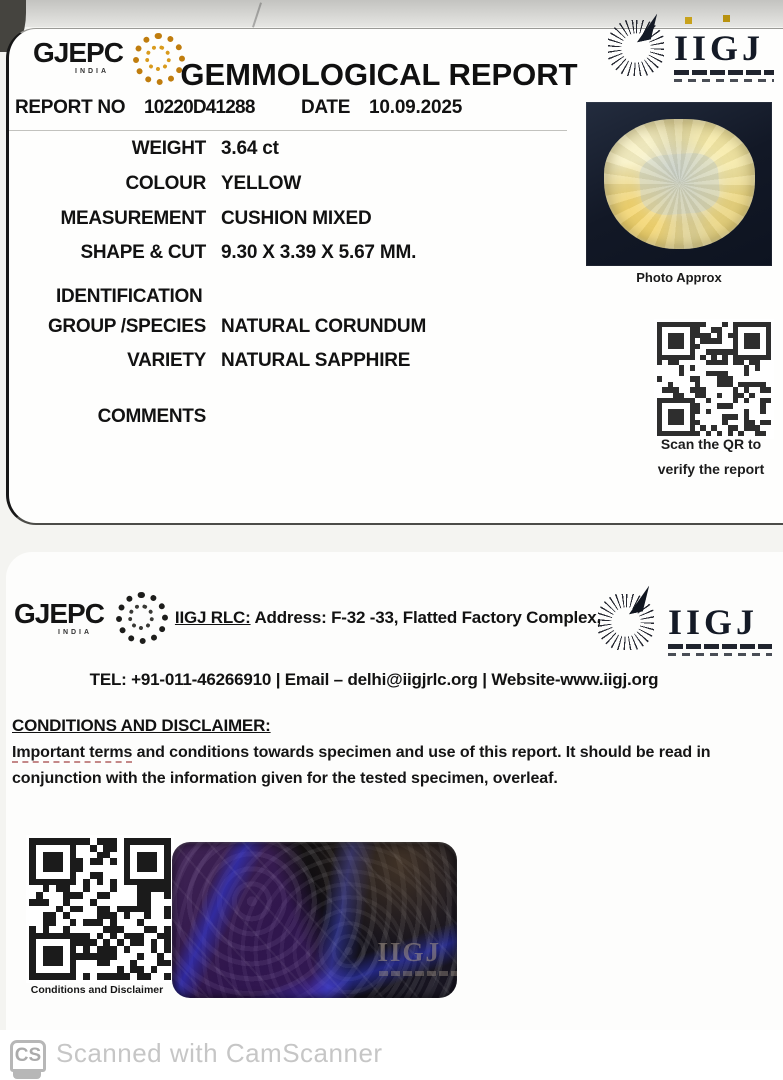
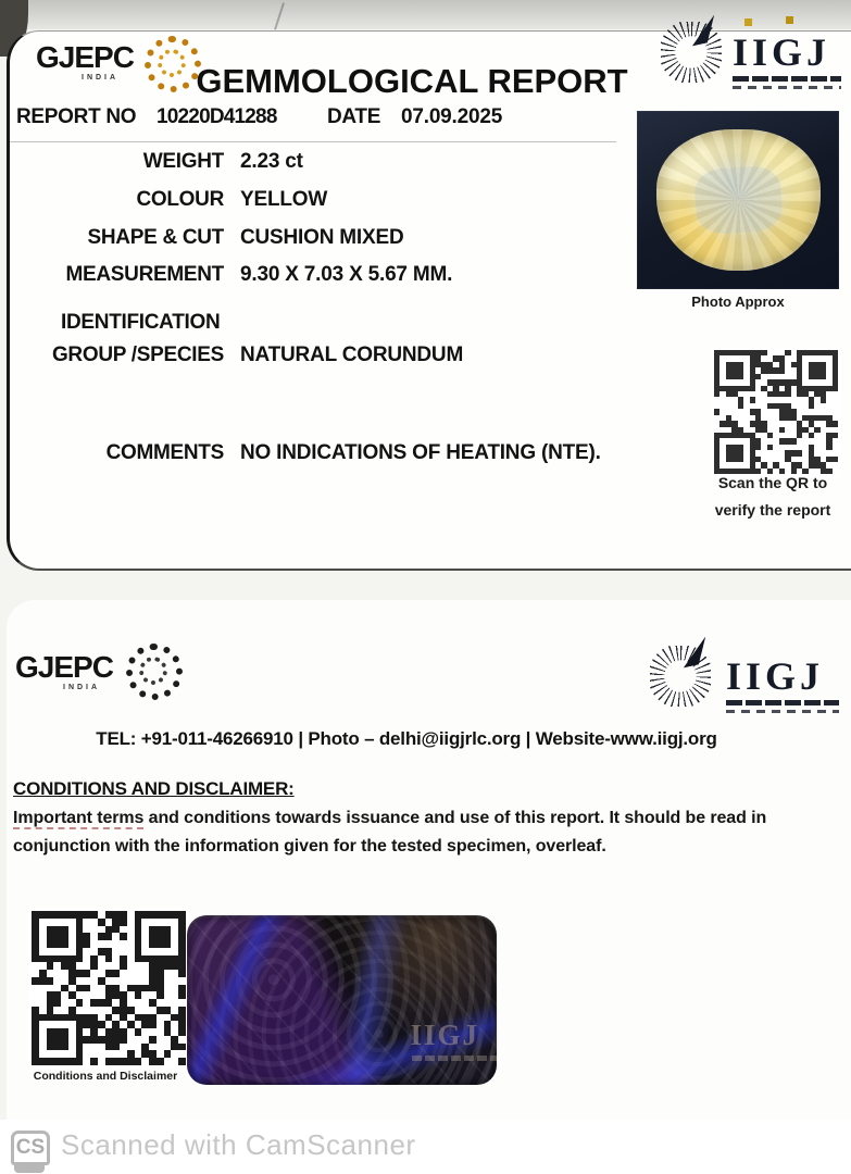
  GJEPC
  GEMMOLOGICAL REPORT
  REPORT NO
  10220D41288
  DATE
- 10.09.2025
+ 07.09.2025
  WEIGHT
- 3.64 ct
+ 2.23 ct
  COLOUR
  YELLOW
- MEASUREMENT
+ SHAPE & CUT
  CUSHION MIXED
- SHAPE & CUT
+ MEASUREMENT
- 9.30 X 3.39 X 5.67 MM.
+ 9.30 X 7.03 X 5.67 MM.
  IDENTIFICATION
  GROUP /SPECIES
  NATURAL CORUNDUM
- VARIETY
- NATURAL SAPPHIRE
  COMMENTS
+ NO INDICATIONS OF HEATING (NTE).
  Photo Approx
  Scan the QR to
  verify the report
  IIGJ
  GJEPC
  IIGJ
- IIGJ RLC: Address: F-32 -33, Flatted Factory Complex,
- TEL: +91-011-46266910 | Email – delhi@iigjrlc.org | Website-www.iigj.org
+ TEL: +91-011-46266910 | Photo – delhi@iigjrlc.org | Website-www.iigj.org
  CONDITIONS AND DISCLAIMER:
- Important terms and conditions towards specimen and use of this report. It should be read in conjunction with the information given for the tested specimen, overleaf.
+ Important terms and conditions towards issuance and use of this report. It should be read in conjunction with the information given for the tested specimen, overleaf.
  Conditions and Disclaimer
  CS
  Scanned with CamScanner
